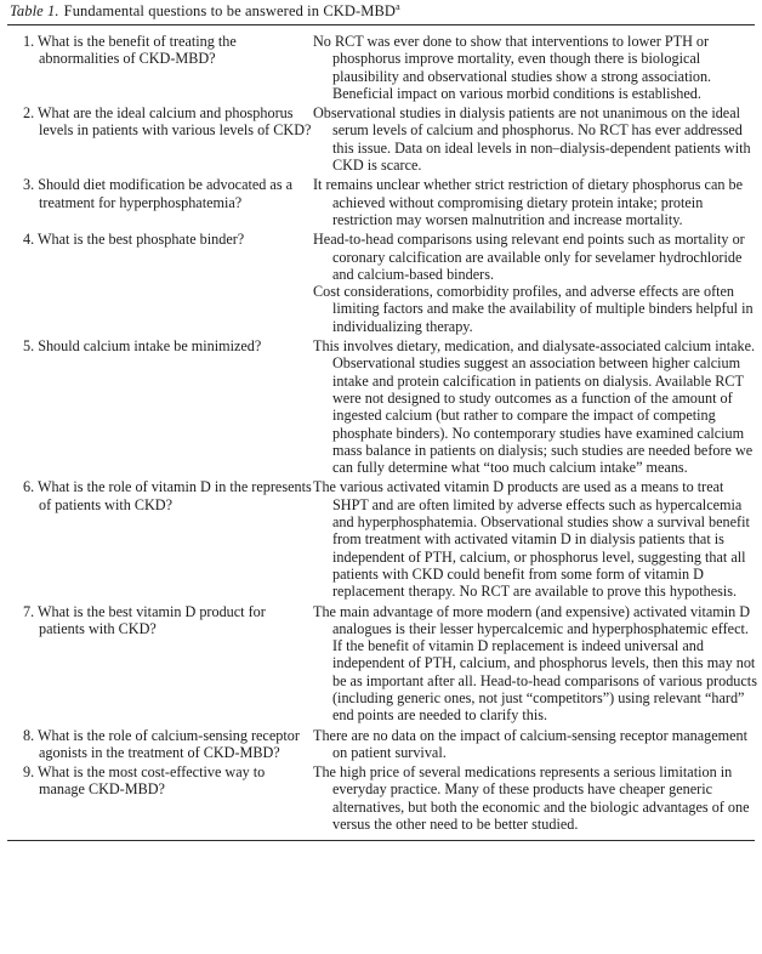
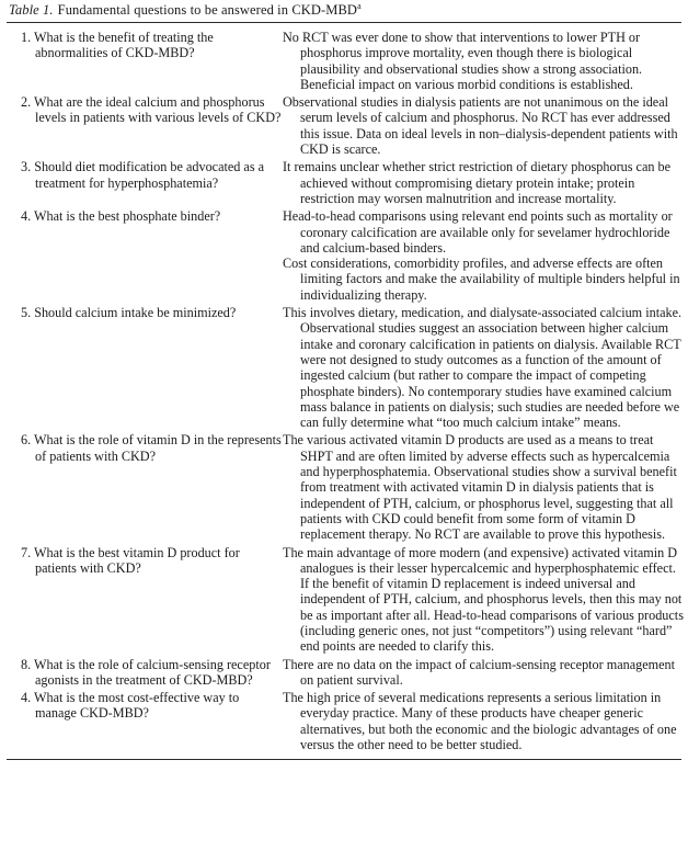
  Table 1. Fundamental questions to be answered in CKD-MBDa
  1. What is the benefit of treating the abnormalities of CKD-MBD?	No RCT was ever done to show that interventions to lower PTH or phosphorus improve mortality, even though there is biological plausibility and observational studies show a strong association. Beneficial impact on various morbid conditions is established.
  2. What are the ideal calcium and phosphorus levels in patients with various levels of CKD?	Observational studies in dialysis patients are not unanimous on the ideal serum levels of calcium and phosphorus. No RCT has ever addressed this issue. Data on ideal levels in non–dialysis-dependent patients with CKD is scarce.
  3. Should diet modification be advocated as a treatment for hyperphosphatemia?	It remains unclear whether strict restriction of dietary phosphorus can be achieved without compromising dietary protein intake; protein restriction may worsen malnutrition and increase mortality.
  4. What is the best phosphate binder?	Head-to-head comparisons using relevant end points such as mortality or coronary calcification are available only for sevelamer hydrochloride and calcium-based binders.Cost considerations, comorbidity profiles, and adverse effects are often limiting factors and make the availability of multiple binders helpful in individualizing therapy.
- 5. Should calcium intake be minimized?	This involves dietary, medication, and dialysate-associated calcium intake. Observational studies suggest an association between higher calcium intake and protein calcification in patients on dialysis. Available RCT were not designed to study outcomes as a function of the amount of ingested calcium (but rather to compare the impact of competing phosphate binders). No contemporary studies have examined calcium mass balance in patients on dialysis; such studies are needed before we can fully determine what “too much calcium intake” means.
+ 5. Should calcium intake be minimized?	This involves dietary, medication, and dialysate-associated calcium intake. Observational studies suggest an association between higher calcium intake and coronary calcification in patients on dialysis. Available RCT were not designed to study outcomes as a function of the amount of ingested calcium (but rather to compare the impact of competing phosphate binders). No contemporary studies have examined calcium mass balance in patients on dialysis; such studies are needed before we can fully determine what “too much calcium intake” means.
  6. What is the role of vitamin D in the represents of patients with CKD?	The various activated vitamin D products are used as a means to treat SHPT and are often limited by adverse effects such as hypercalcemia and hyperphosphatemia. Observational studies show a survival benefit from treatment with activated vitamin D in dialysis patients that is independent of PTH, calcium, or phosphorus level, suggesting that all patients with CKD could benefit from some form of vitamin D replacement therapy. No RCT are available to prove this hypothesis.
  7. What is the best vitamin D product for patients with CKD?	The main advantage of more modern (and expensive) activated vitamin D analogues is their lesser hypercalcemic and hyperphosphatemic effect. If the benefit of vitamin D replacement is indeed universal and independent of PTH, calcium, and phosphorus levels, then this may not be as important after all. Head-to-head comparisons of various products (including generic ones, not just “competitors”) using relevant “hard” end points are needed to clarify this.
  8. What is the role of calcium-sensing receptor agonists in the treatment of CKD-MBD?	There are no data on the impact of calcium-sensing receptor management on patient survival.
- 9. What is the most cost-effective way to manage CKD-MBD?	The high price of several medications represents a serious limitation in everyday practice. Many of these products have cheaper generic alternatives, but both the economic and the biologic advantages of one versus the other need to be better studied.
+ 4. What is the most cost-effective way to manage CKD-MBD?	The high price of several medications represents a serious limitation in everyday practice. Many of these products have cheaper generic alternatives, but both the economic and the biologic advantages of one versus the other need to be better studied.
